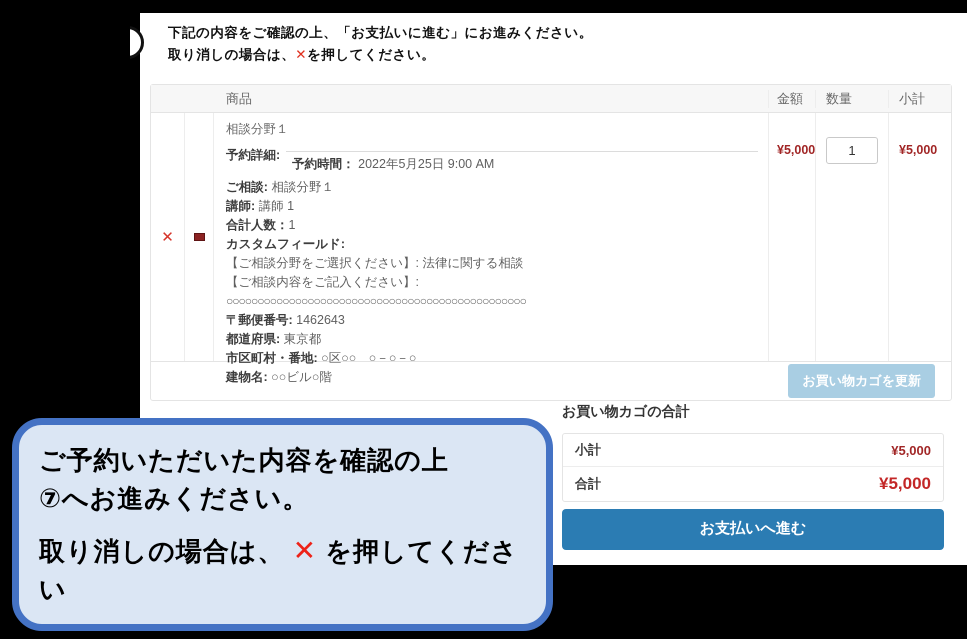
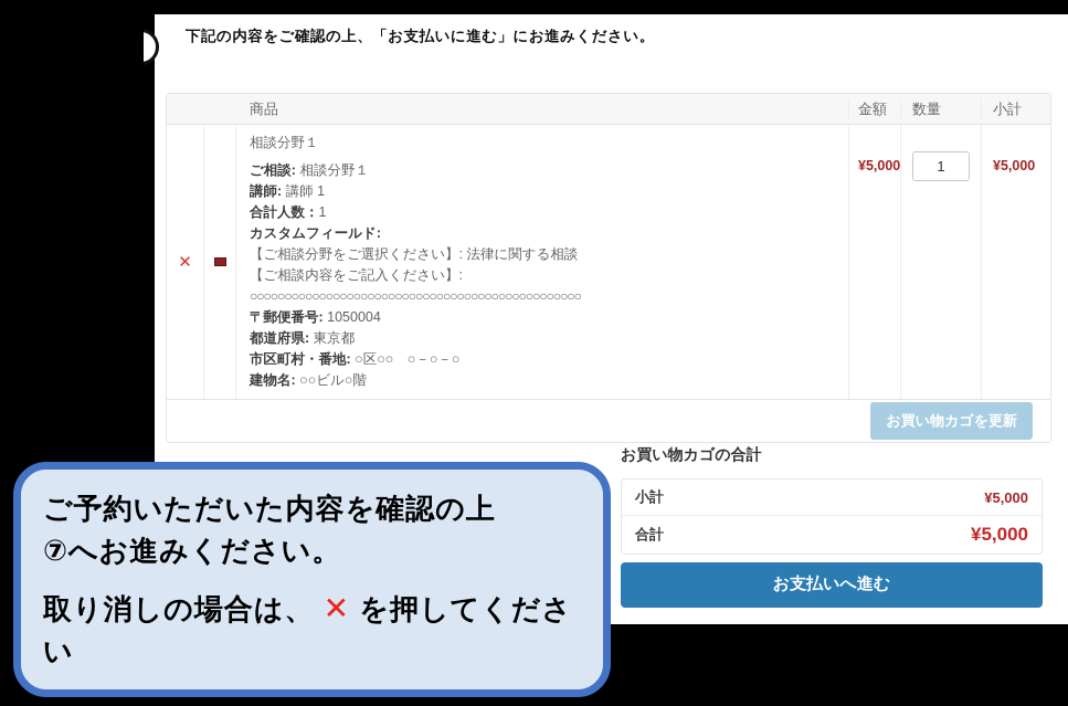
  下記の内容をご確認の上、「お支払いに進む」にお進みください。
- 取り消しの場合は、✕を押してください。
  商品
  金額
  数量
  小計
  ✕
  相談分野１
- 予約詳細:
- 予約時間： 2022年5月25日 9:00 AM
  ご相談: 相談分野１
  講師: 講師 1
  合計人数：1
  カスタムフィールド:
  【ご相談分野をご選択ください】: 法律に関する相談
  【ご相談内容をご記入ください】:
  ○○○○○○○○○○○○○○○○○○○○○○○○○○○○○○○○○○○○○○○○○○○○○○○○
- 〒郵便番号: 1462643
+ 〒郵便番号: 1050004
  都道府県: 東京都
  市区町村・番地: ○区○○ ○－○－○
  建物名: ○○ビル○階
  ¥5,000
  1
  ¥5,000
  お買い物カゴを更新
  お買い物カゴの合計
  小計
  ¥5,000
  合計
  ¥5,000
  お支払いへ進む
  ご予約いただいた内容を確認の上
  ⑦へお進みください。
  取り消しの場合は、 ✕ を押してください
